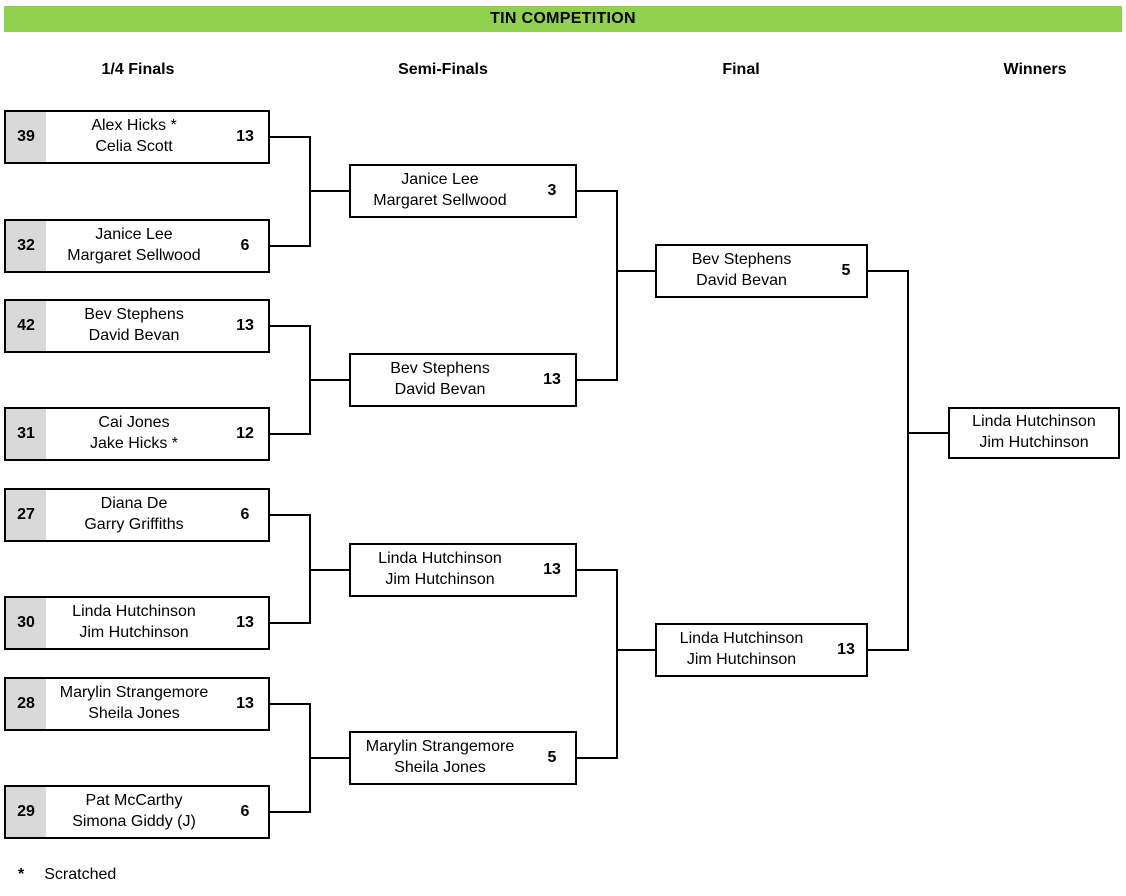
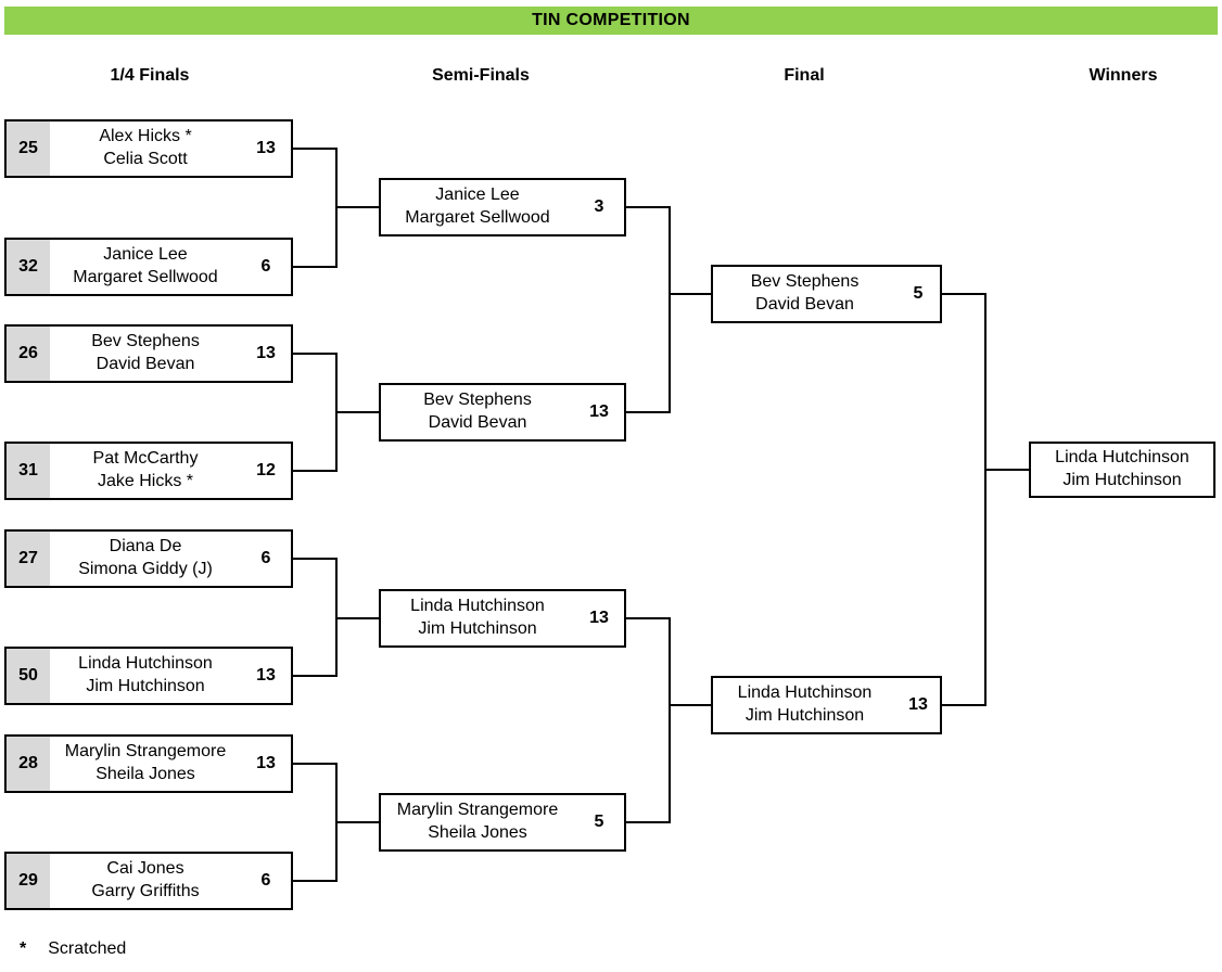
  TIN COMPETITION
  1/4 Finals
  Semi-Finals
  Final
  Winners
- 39
+ 25
  Alex Hicks *
  Celia Scott
  13
  32
  Janice Lee
  Margaret Sellwood
  6
- 42
+ 26
  Bev Stephens
  David Bevan
  13
  31
- Cai Jones
+ Pat McCarthy
  Jake Hicks *
  12
  27
  Diana De
- Garry Griffiths
+ Simona Giddy (J)
  6
- 30
+ 50
  Linda Hutchinson
  Jim Hutchinson
  13
  28
  Marylin Strangemore
  Sheila Jones
  13
  29
- Pat McCarthy
+ Cai Jones
- Simona Giddy (J)
+ Garry Griffiths
  6
  Janice Lee
  Margaret Sellwood
  3
  Bev Stephens
  David Bevan
  13
  Linda Hutchinson
  Jim Hutchinson
  13
  Marylin Strangemore
  Sheila Jones
  5
  Bev Stephens
  David Bevan
  5
  Linda Hutchinson
  Jim Hutchinson
  13
  Linda Hutchinson
  Jim Hutchinson
  *
  Scratched
